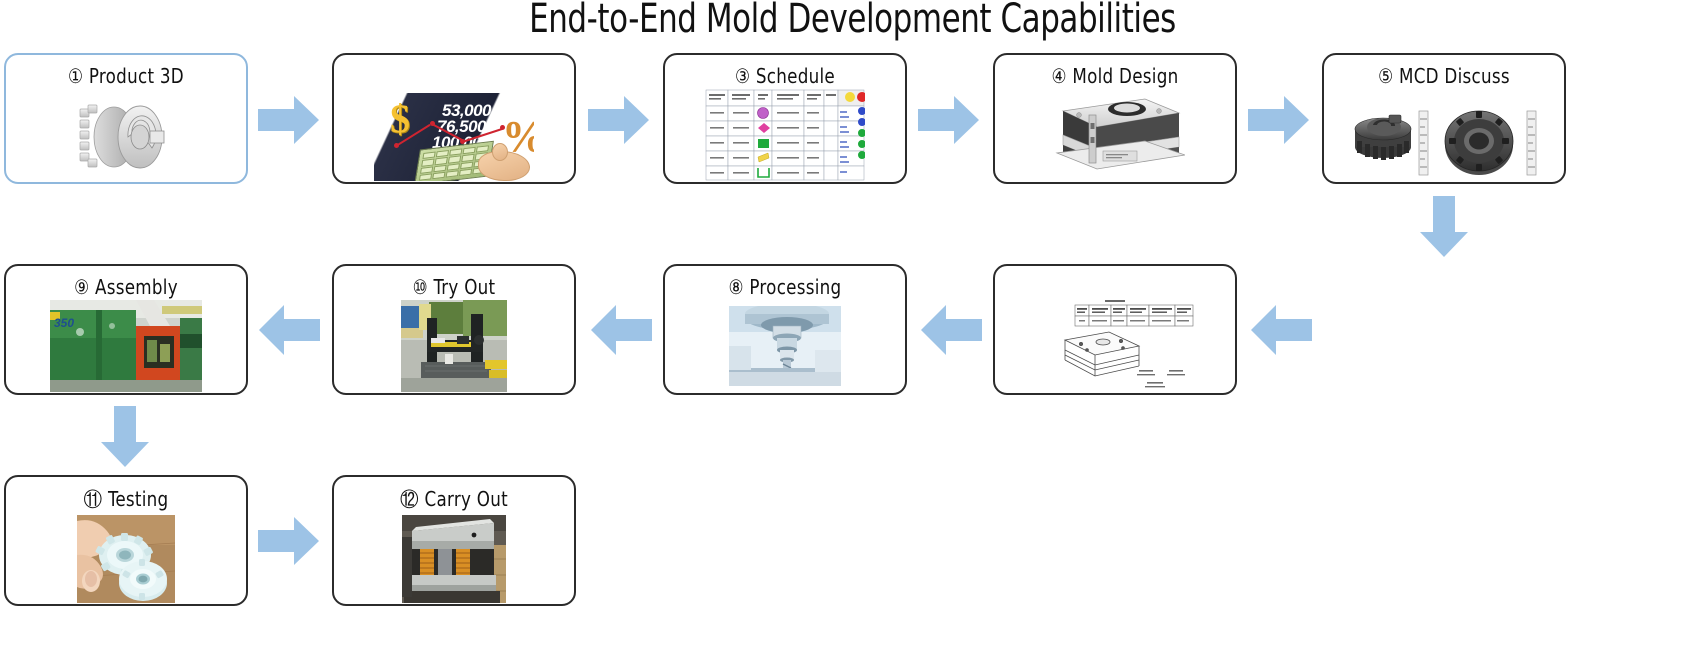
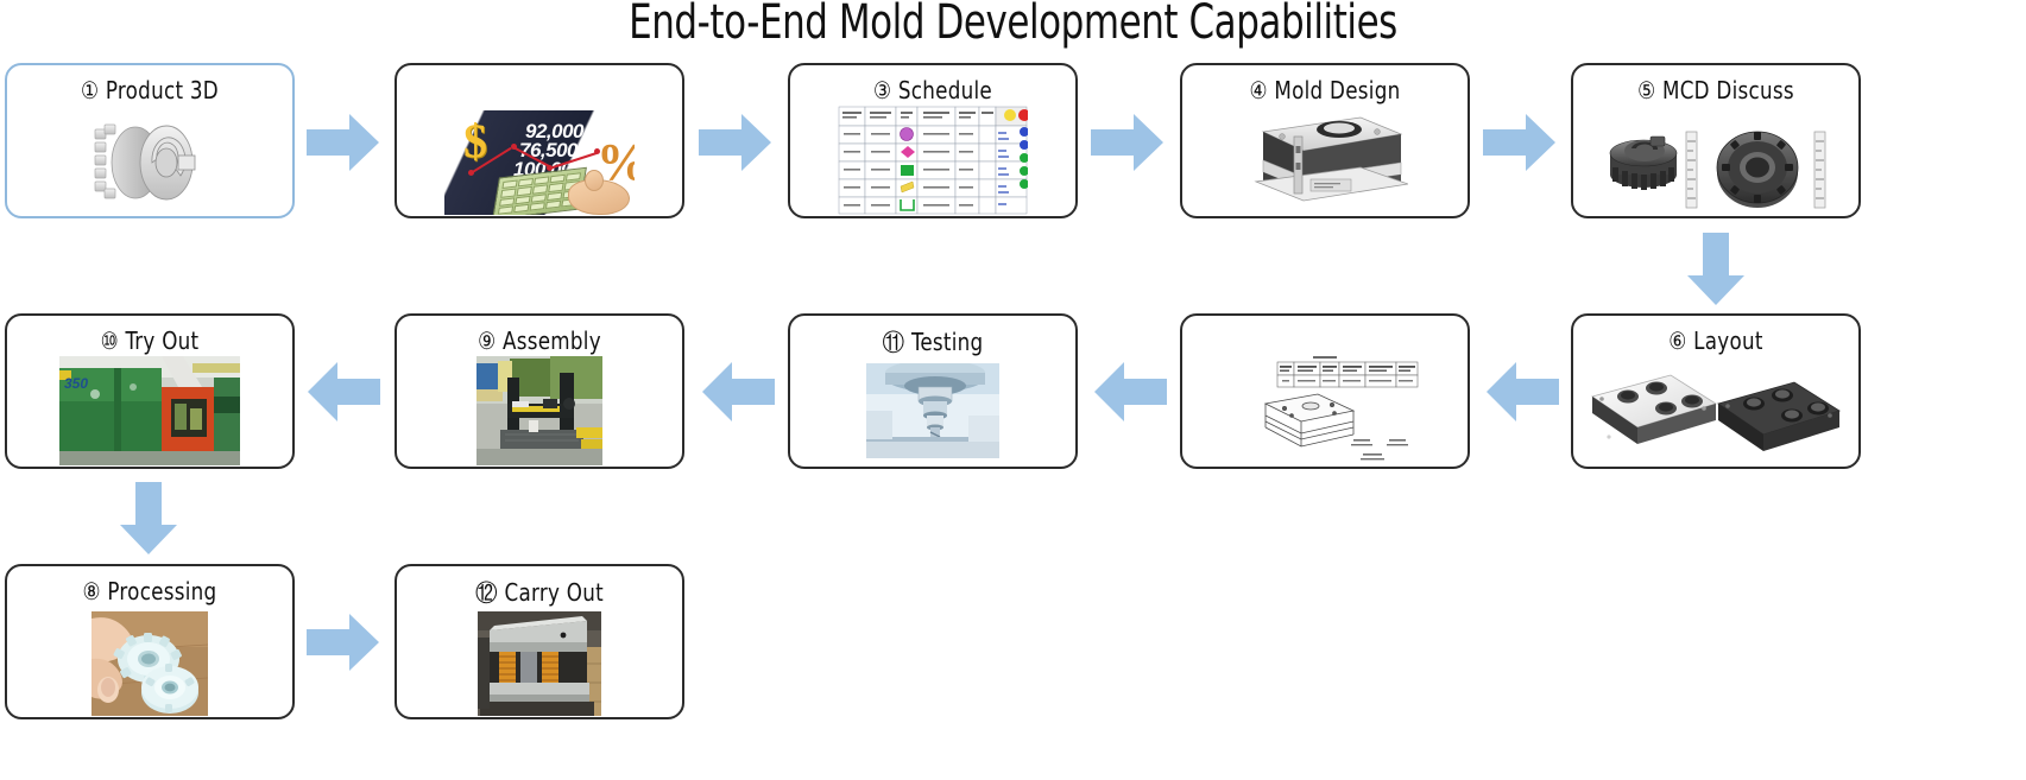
  End-to-End Mold Development Capabilities
  ① Product 3D
- 53,000
+ 92,000
  76,500
  $
  %
  ③ Schedule
  ④ Mold Design
  ⑤ MCD Discuss
- ⑨ Assembly
+ ⑩ Try Out
  350
- ⑩ Try Out
+ ⑨ Assembly
- ⑧ Processing
+ ⑪ Testing
+ ⑥ Layout
- ⑪ Testing
+ ⑧ Processing
  ⑫ Carry Out
